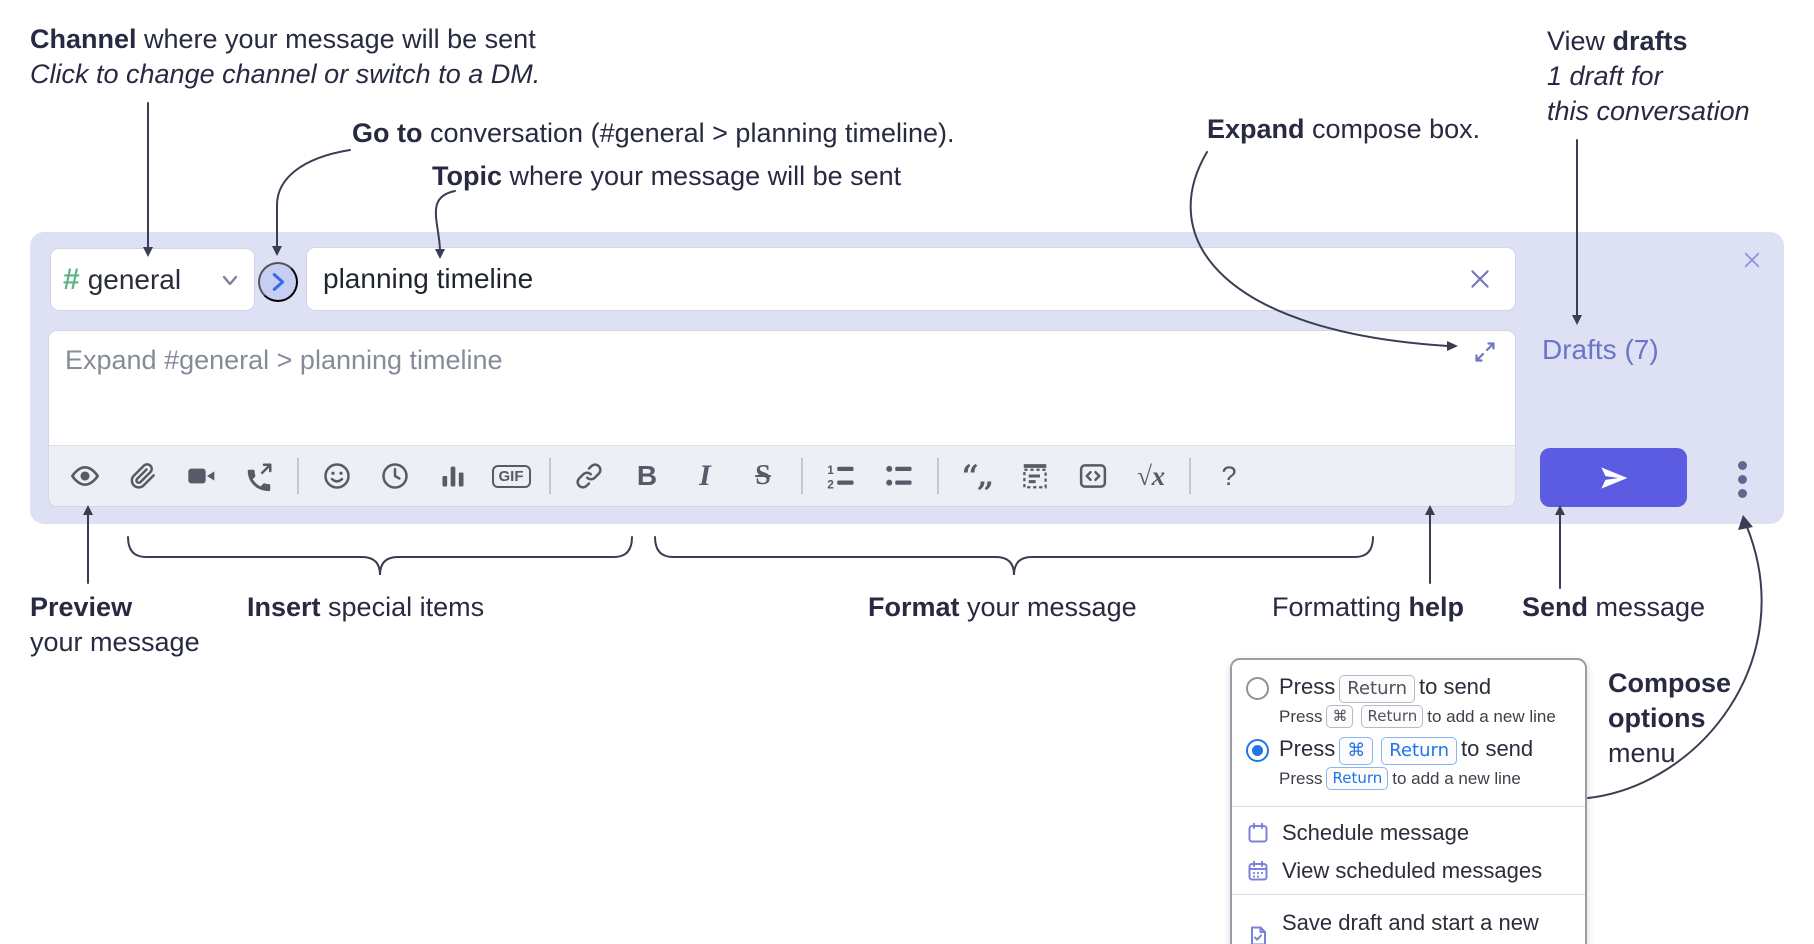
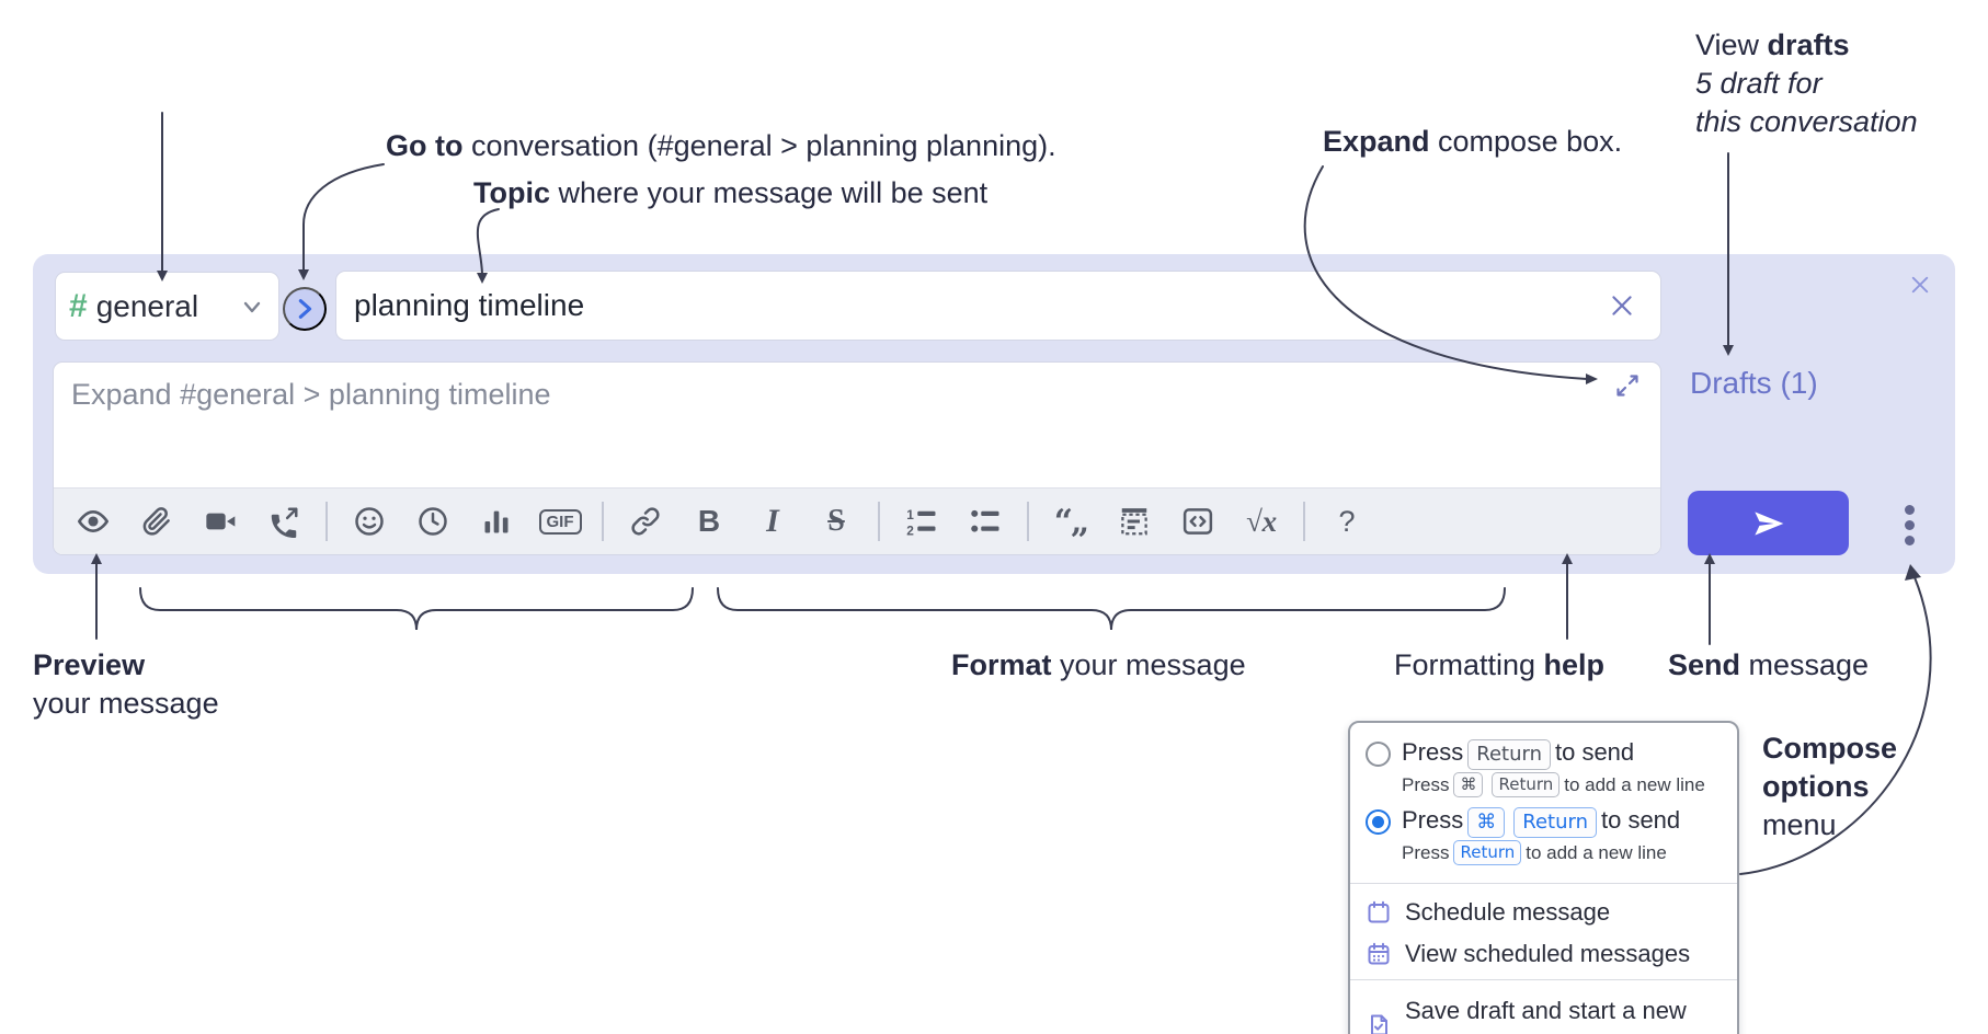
- Channel where your message will be sent
- Click to change channel or switch to a DM.
- Go to conversation (#general > planning timeline).
+ Go to conversation (#general > planning planning).
  Topic where your message will be sent
  Expand compose box.
  View drafts
- 1 draft for
+ 5 draft for
  this conversation
  #
  general
  planning timeline
  Expand #general > planning timeline
  GIF
  B
  I
  S
  1
  2
  “„
  √x
  ?
- Drafts (7)
+ Drafts (1)
  Preview
  your message
- Insert special items
  Format your message
  Formatting help
  Send message
  Compose
  options
  menu
  Press Return to send
  Press
  ⌘
  Return
  to add a new line
  Press ⌘ Return to send
  Press
  Return
  to add a new line
  Schedule message
  View scheduled messages
  Save draft and start a new
